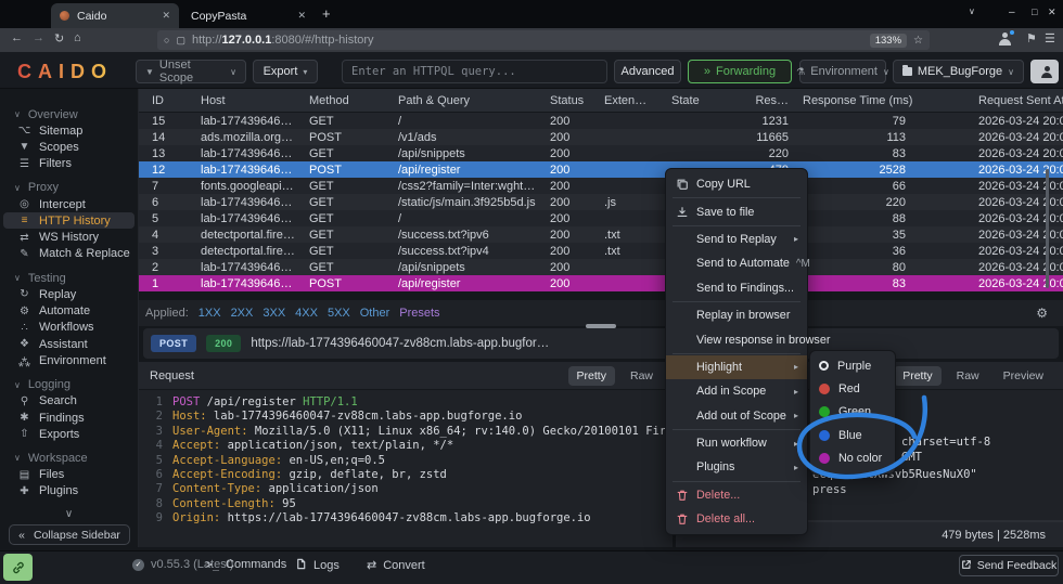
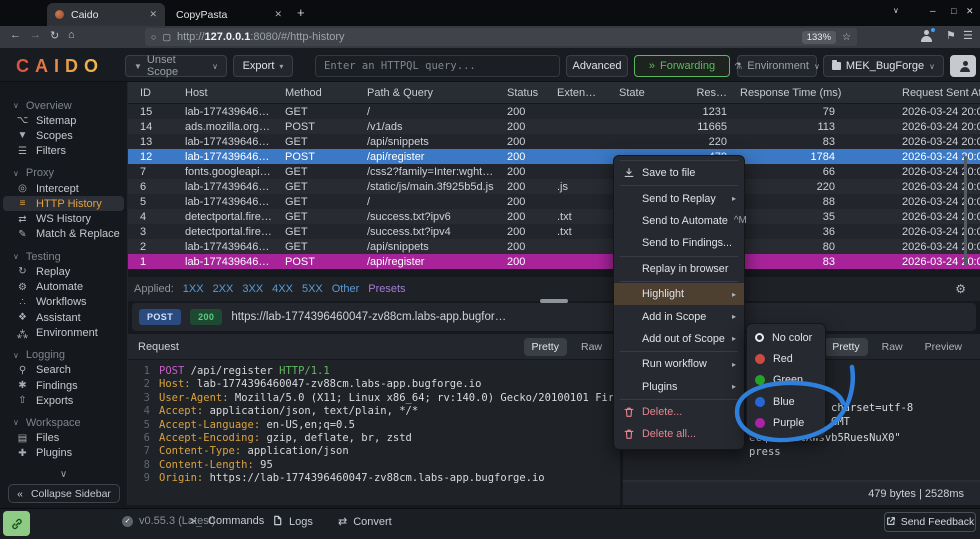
  Caido
  ✕
  CopyPasta
  ✕
  +
  ∨
  –
  □
  ✕
  ←
  →
  ↻
  ⌂
  ○
  ▢
  http://127.0.0.1:8080/#/http-history
  133%
  ☆
  ⚑
  ☰
  CAIDO
  ▼
  Unset Scope
  ∨
  Export
  ▾
  Enter an HTTPQL query...
  Advanced
  »
  Forwarding
  ⚗
  Environment
  ∨
  MEK_BugForge
  ∨
  ∨
  Overview
  ⌥
  Sitemap
  ▼
  Scopes
  ☰
  Filters
  ∨
  Proxy
  ◎
  Intercept
  ≡
  HTTP History
  ⇄
  WS History
  ✎
  Match & Replace
  ∨
  Testing
  ↻
  Replay
  ⚙
  Automate
  ∴
  Workflows
  ❖
  Assistant
  ⁂
  Environment
  ∨
  Logging
  ⚲
  Search
  ✱
  Findings
  ⇧
  Exports
  ∨
  Workspace
  ▤
  Files
  ✚
  Plugins
  ∨
  «
  Collapse Sidebar
  ID
  Host
  Method
  Path & Query
  Status
  Exten…
  State
  Res…
  Response Time (ms)
  Request Sent A
  15
  lab-177439646…
  GET
  /
  200
  1231
  79
  2026-03-24 20:
  14
  ads.mozilla.org…
  POST
  /v1/ads
  200
  11665
  113
  2026-03-24 20:
  13
  lab-177439646…
  GET
  /api/snippets
  200
  220
  83
  2026-03-24 20:
  12
  lab-177439646…
  POST
  /api/register
  200
- 2528
+ 1784
  2026-03-240:
  7
  fonts.googleapi…
  GET
  /css2?family=Inter:wght…
  200
  66
  2026-03-240:
  6
  lab-177439646…
  GET
  /static/js/main.3f925b5d.js
  200
  .js
  220
  2026-03-240:
  5
  lab-177439646…
  GET
  /
  200
  88
  2026-03-240:
  4
  detectportal.fire…
  GET
  /success.txt?ipv6
  200
  .txt
  35
  2026-03-240:
  3
  detectportal.fire…
  GET
  /success.txt?ipv4
  200
  .txt
  36
  2026-03-240:
  2
  lab-177439646…
  GET
  /api/snippets
  200
  80
  2026-03-240:
  1
  lab-177439646…
  POST
  /api/register
  200
  83
  2026-03-240:
  Applied:
  1XX
  2XX
  3XX
  4XX
  5XX
  Other
  Presets
  ⚙
  POST
  200
  https://lab-1774396460047-zv88cm.labs-app.bugfor…
  Request
  Pretty
  Raw
  1
  POST
  /api/register
  HTTP/1.1
  2
  Host:
  lab-1774396460047-zv88cm.labs-app.bugforge.io
  3
  User-Agent:
  Mozilla/5.0 (X11; Linux x86_64; rv:140.0) Gecko/20100101 Fir
  4
  Accept:
  application/json, text/plain, */*
  5
  Accept-Language:
  en-US,en;q=0.5
  6
  Accept-Encoding:
  gzip, deflate, br, zstd
  7
  Content-Type:
  application/json
  8
  Content-Length:
  95
  9
  Origin:
  https://lab-1774396460047-zv88cm.labs-app.bugforge.io
  Pretty
  Raw
  Preview
  chrset=utf-8
  press
  479 bytes | 2528ms
- Copy URL
  Save to file
  Send to Replay
  ▸
  Send to Automate
  ^M
  Send to Findings...
  Replay in browser
- View response in browser
  Highlight
  ▸
  Add in Scope
  ▸
  Add out of Scope
  ▸
  Run workflow
  ▸
  Plugins
  ▸
  Delete...
  Delete all...
- Purple
+ No color
  Red
  Green
  Blue
- No color
+ Purple
  v0.55.3 (Latest)
  >_
  Commands
  Logs
  ⇄
  Convert
  Send Feedback
